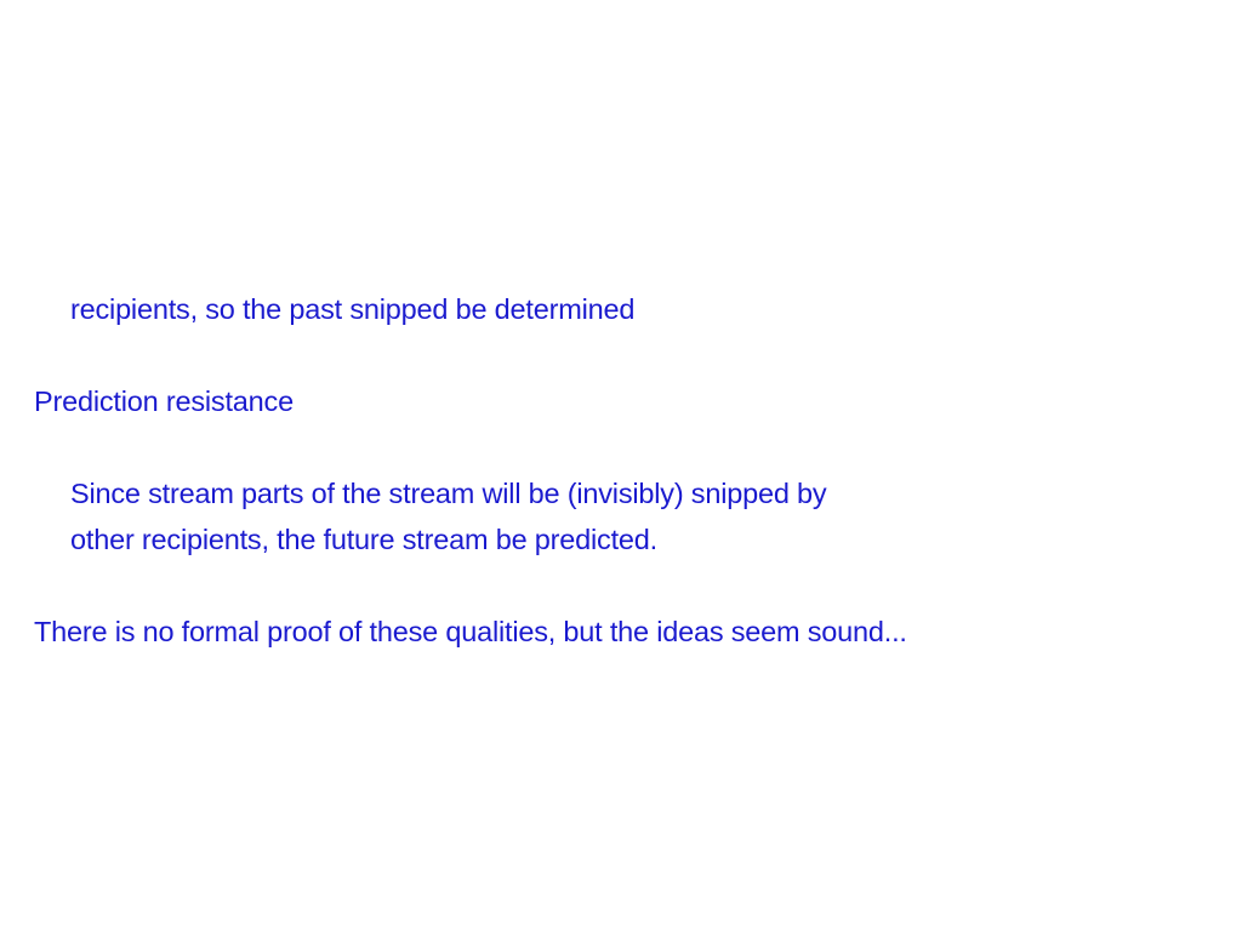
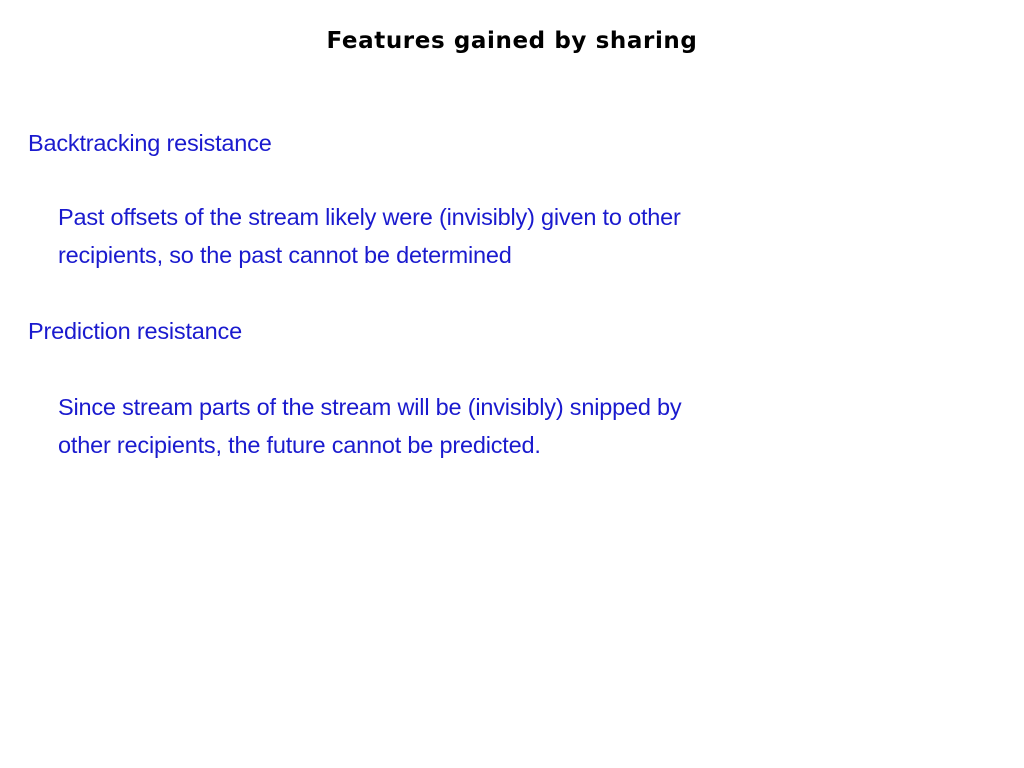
+ Features gained by sharing
+ Backtracking resistance
+ Past offsets of the stream likely were (invisibly) given to other
- recipients, so the past snipped be determined
+ recipients, so the past cannot be determined
  Prediction resistance
  Since stream parts of the stream will be (invisibly) snipped by
- other recipients, the future stream be predicted.
+ other recipients, the future cannot be predicted.
- There is no formal proof of these qualities, but the ideas seem sound...
